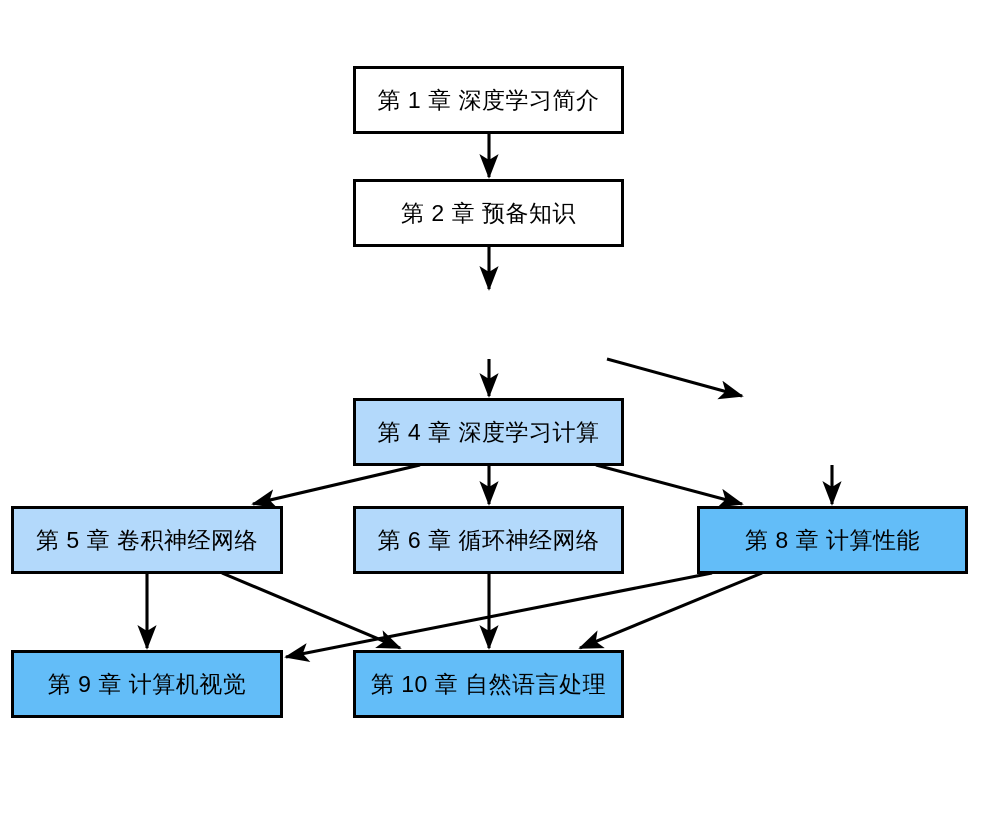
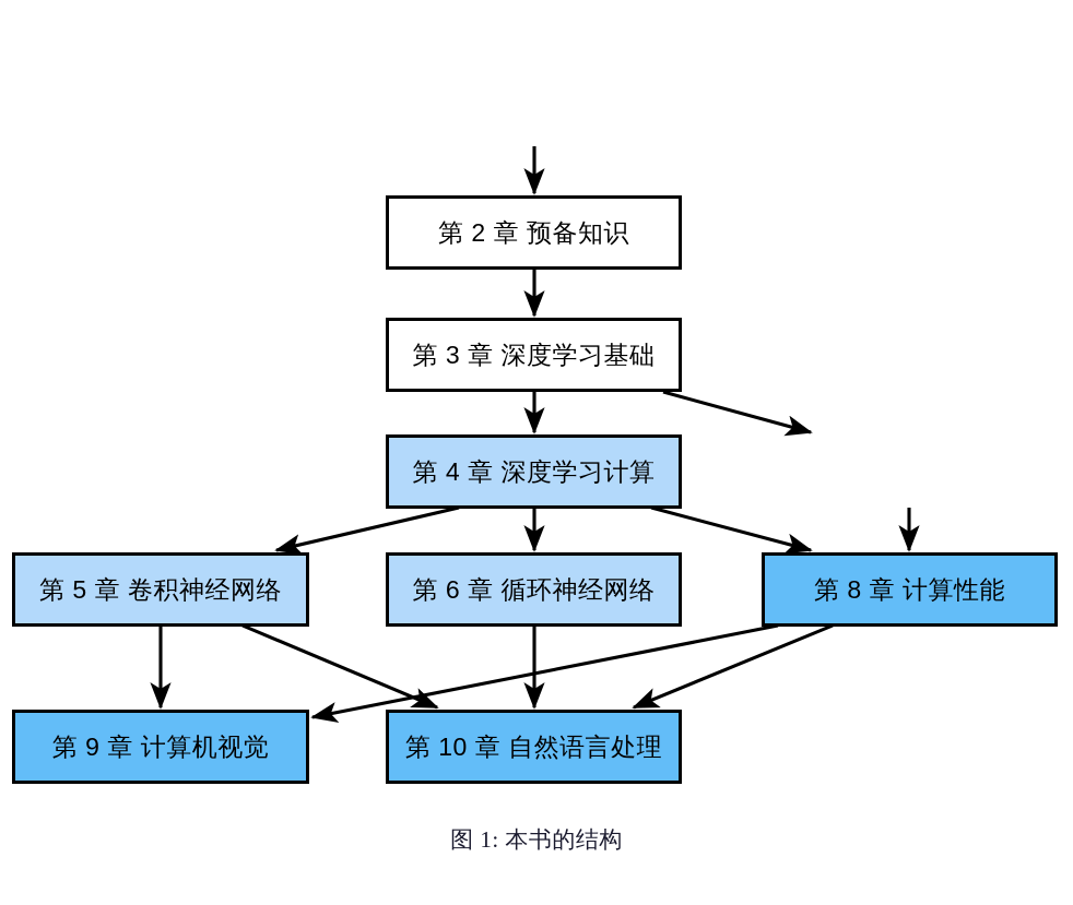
- 第 1 章 深度学习简介
  第 2 章 预备知识
+ 第 3 章 深度学习基础
  第 4 章 深度学习计算
  第 5 章 卷积神经网络
  第 6 章 循环神经网络
  第 8 章 计算性能
  第 9 章 计算机视觉
  第 10 章 自然语言处理
+ 图 1: 本书的结构
